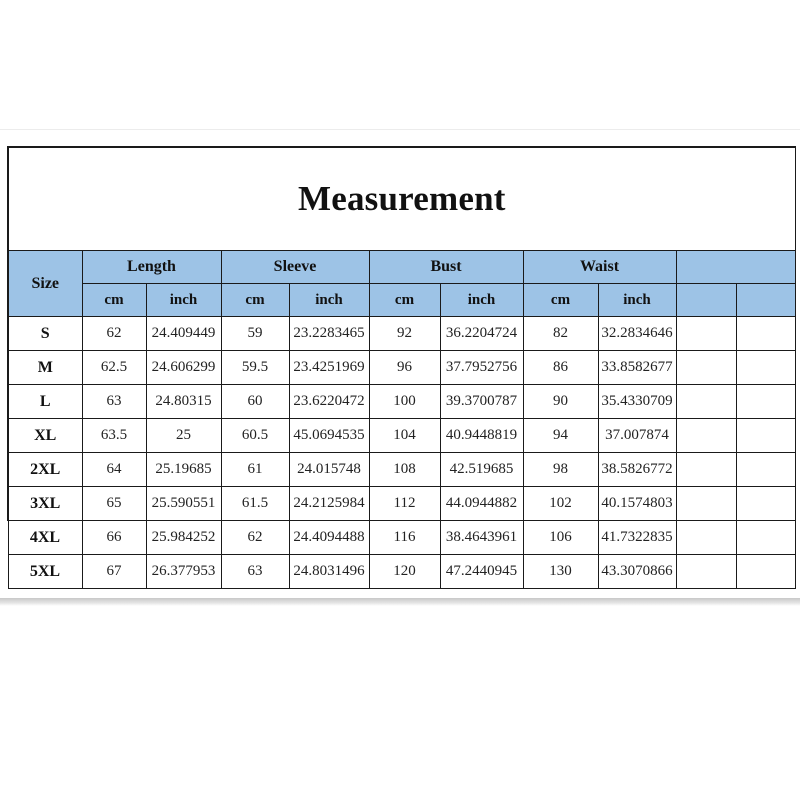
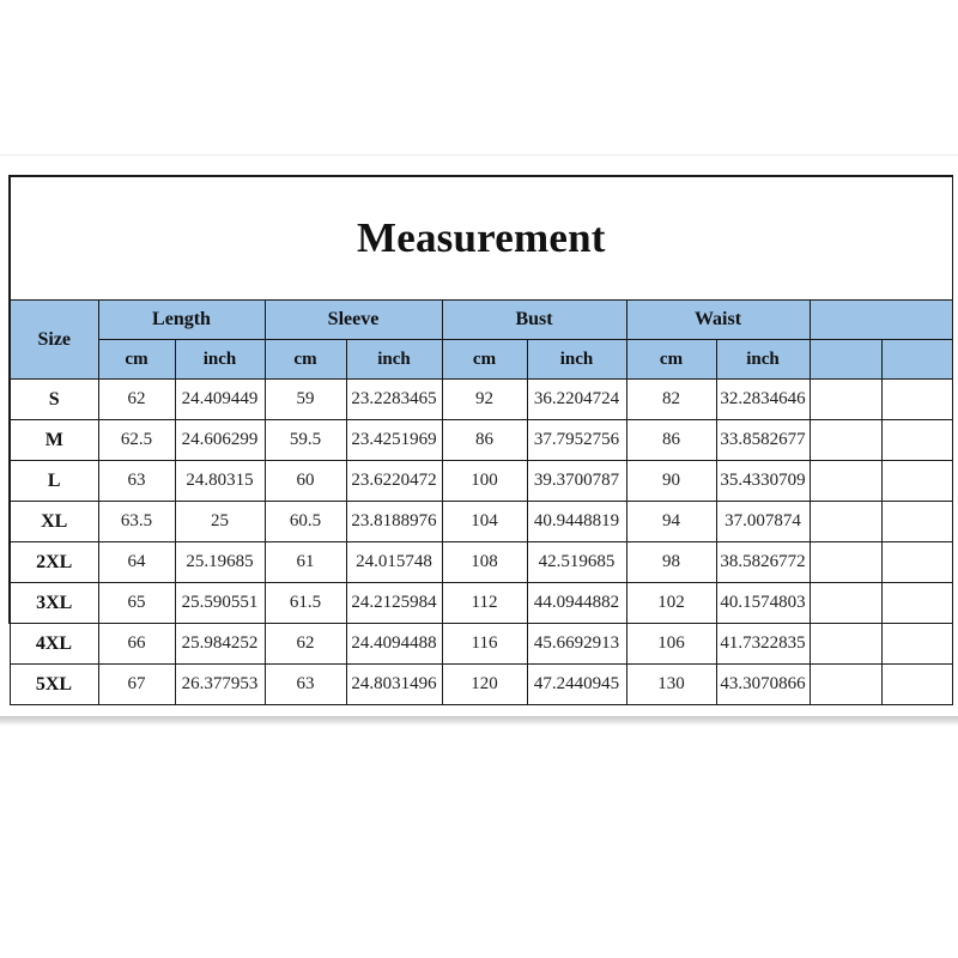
  Measurement
  Size	Length	Sleeve	Bust	Waist
  cm	inch	cm	inch	cm	inch	cm	inch
  S	62	24.409449	59	23.2283465	92	36.2204724	82	32.2834646
- M	62.5	24.606299	59.5	23.4251969	96	37.7952756	86	33.8582677
+ M	62.5	24.606299	59.5	23.4251969	86	37.7952756	86	33.8582677
  L	63	24.80315	60	23.6220472	100	39.3700787	90	35.4330709
- XL	63.5	25	60.5	45.0694535	104	40.9448819	94	37.007874
+ XL	63.5	25	60.5	23.8188976	104	40.9448819	94	37.007874
  2XL	64	25.19685	61	24.015748	108	42.519685	98	38.5826772
  3XL	65	25.590551	61.5	24.2125984	112	44.0944882	102	40.1574803
- 4XL	66	25.984252	62	24.4094488	116	38.4643961	106	41.7322835
+ 4XL	66	25.984252	62	24.4094488	116	45.6692913	106	41.7322835
  5XL	67	26.377953	63	24.8031496	120	47.2440945	130	43.3070866
